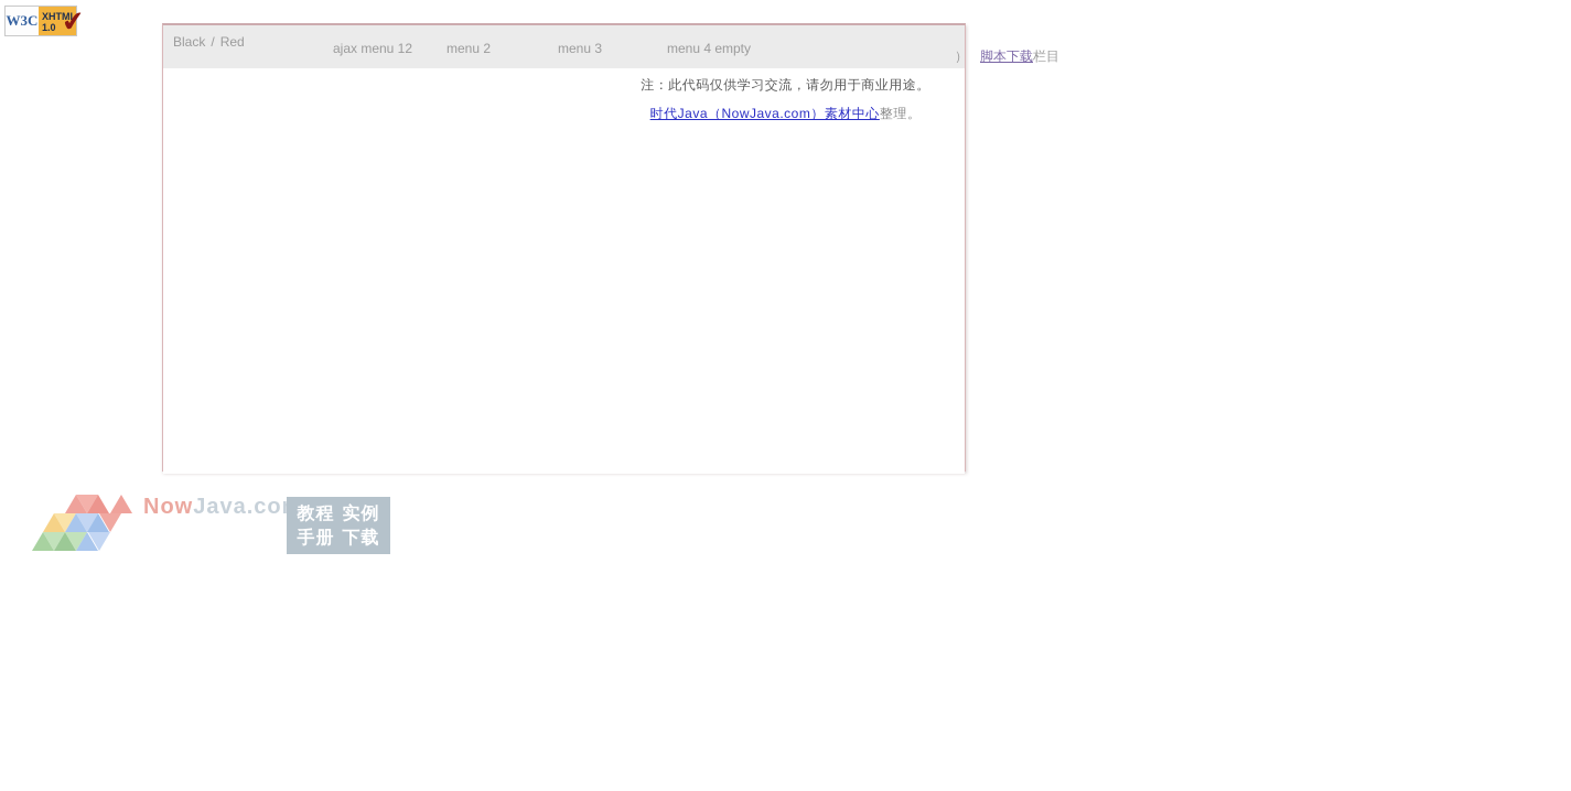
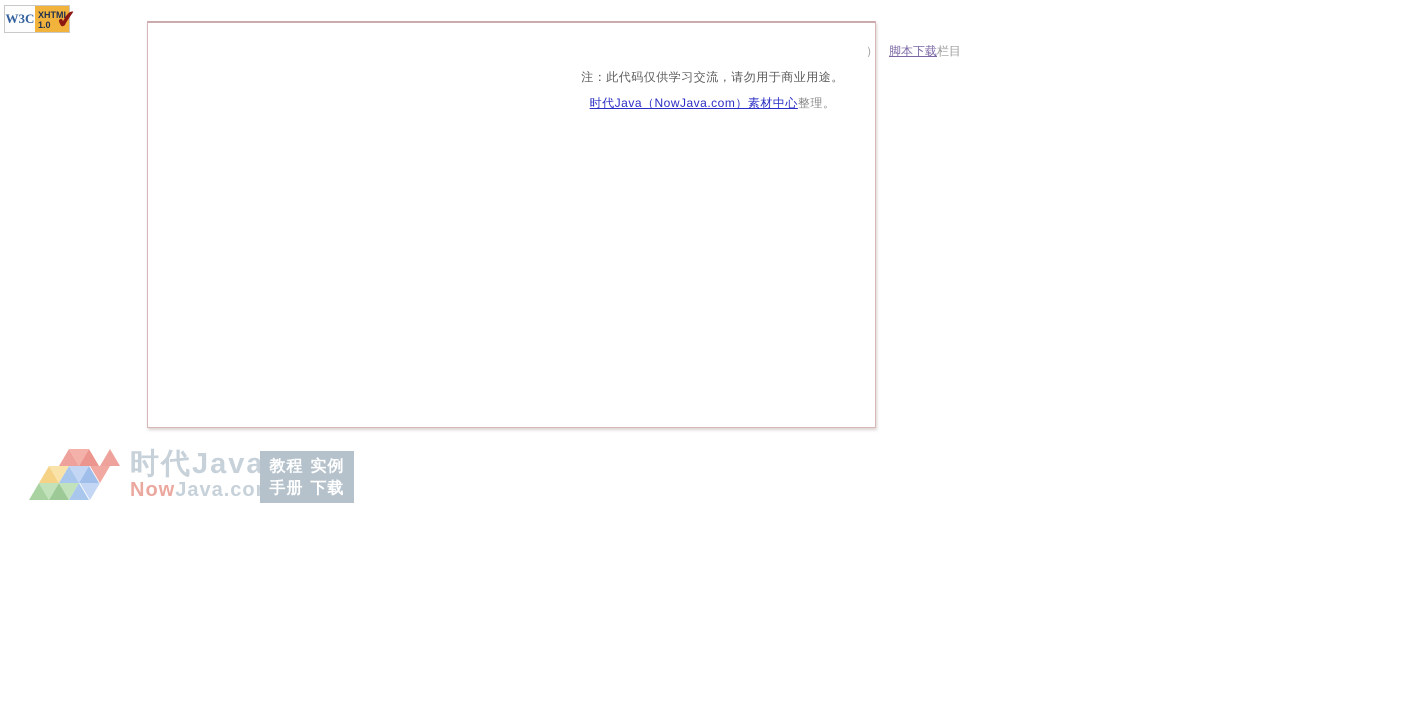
  W3C
  XHTML
  1.0
- Black
- /
- Red
- ajax menu 12
- menu 2
- menu 3
- menu 4 empty
  注：此代码仅供学习交流，请勿用于商业用途。
  时代Java（NowJava.com）素材中心整理。
  ） 脚本下载栏目
+ 时代Java
  NowJava.co
  教程
  实例
  手册
  下载
